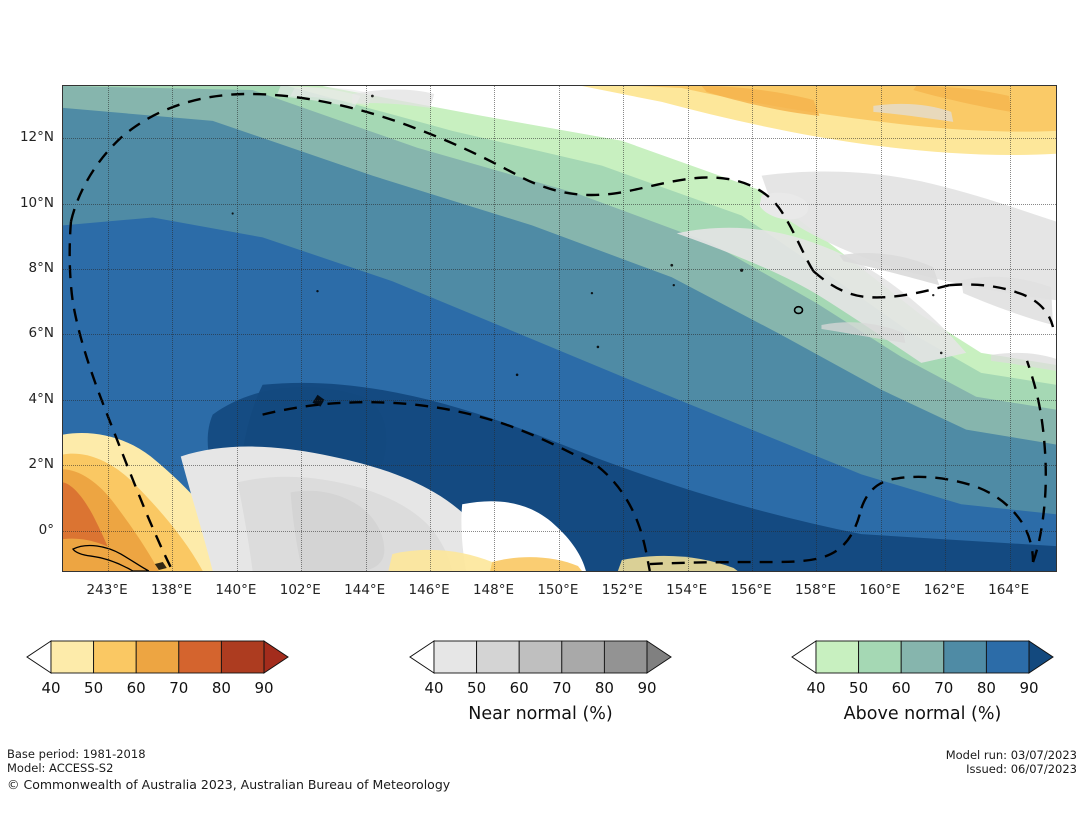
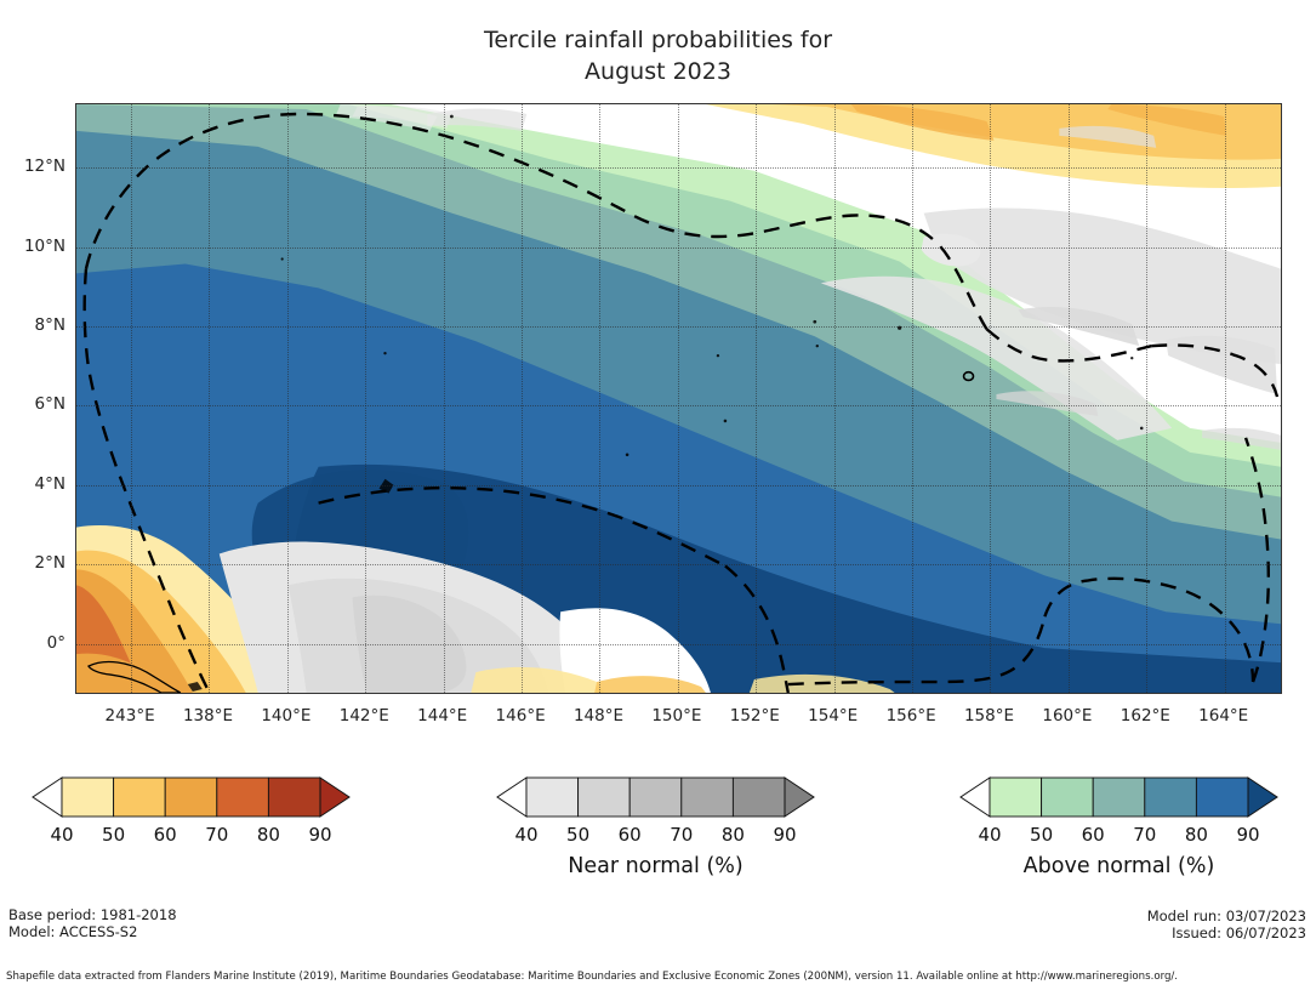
+ Tercile rainfall probabilities for
+ August 2023
  12°N
  10°N
  8°N
  6°N
  4°N
  2°N
  0°
  243°E
  138°E
  140°E
- 102°E
+ 142°E
  144°E
  146°E
  148°E
  150°E
  152°E
  154°E
  156°E
  158°E
  160°E
  162°E
  164°E
  40
  50
  60
  70
  80
  90
  40
  50
  60
  70
  80
  90
  Near normal (%)
  40
  50
  60
  70
  80
  90
  Above normal (%)
  Base period: 1981-2018
  Model: ACCESS-S2
- © Commonwealth of Australia 2023, Australian Bureau of Meteorology
  Model run: 03/07/2023
  Issued: 06/07/2023
+ Shapefile data extracted from Flanders Marine Institute (2019), Maritime Boundaries Geodatabase: Maritime Boundaries and Exclusive Economic Zones (200NM), version 11. Available online at http://www.marineregions.org/.
